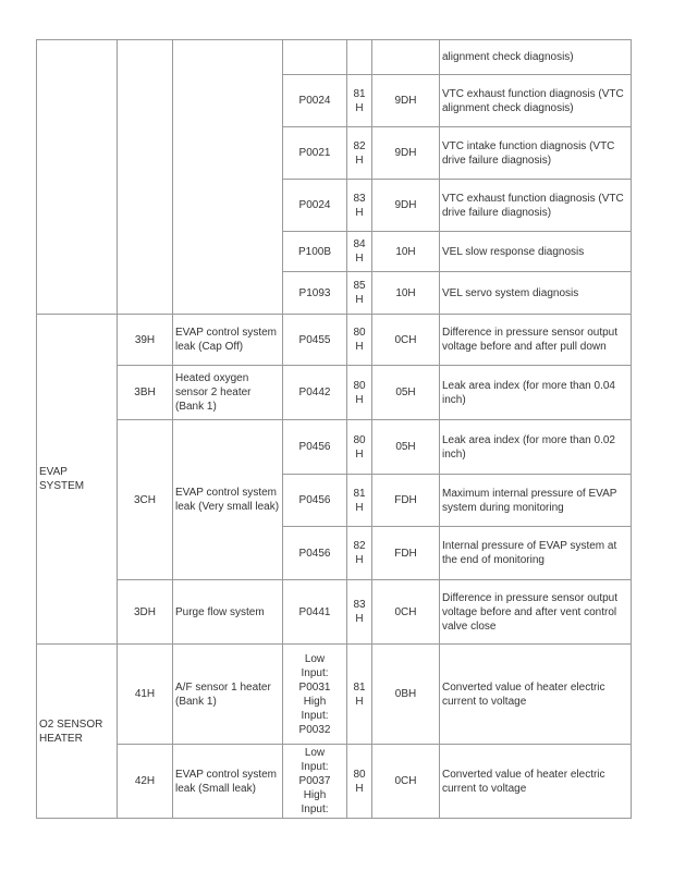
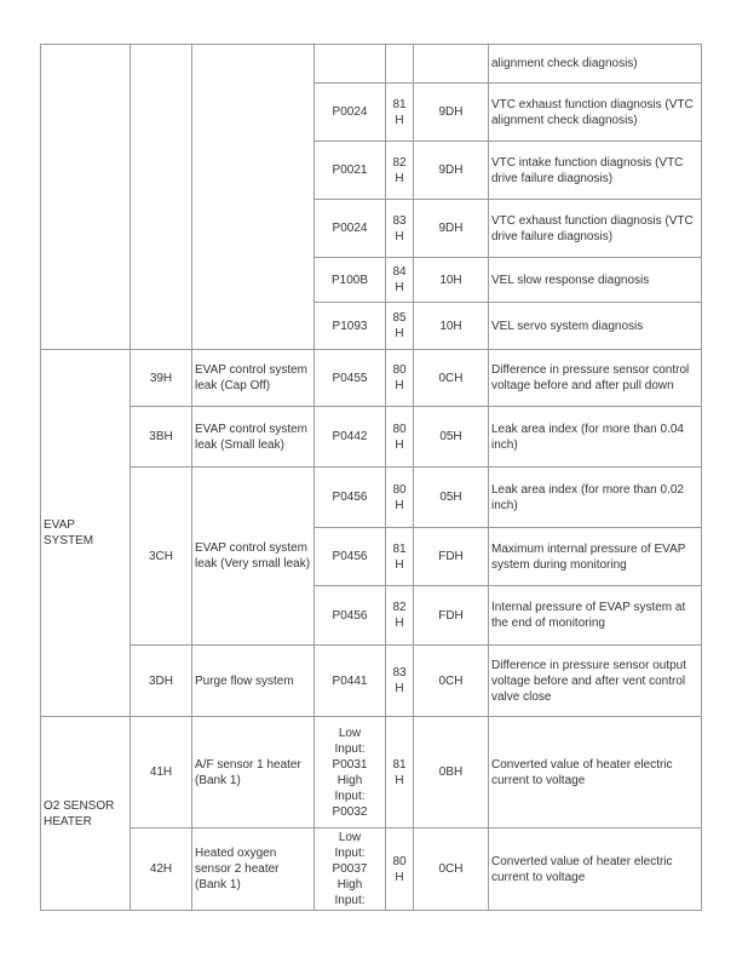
  						alignment check diagnosis)
  P0024	81H	9DH	VTC exhaust function diagnosis (VTC alignment check diagnosis)
  P0021	82H	9DH	VTC intake function diagnosis (VTC drive failure diagnosis)
  P0024	83H	9DH	VTC exhaust function diagnosis (VTC drive failure diagnosis)
  P100B	84H	10H	VEL slow response diagnosis
  P1093	85H	10H	VEL servo system diagnosis
- EVAP SYSTEM	39H	EVAP control system leak (Cap Off)	P0455	80H	0CH	Difference in pressure sensor output voltage before and after pull down
+ EVAP SYSTEM	39H	EVAP control system leak (Cap Off)	P0455	80H	0CH	Difference in pressure sensor control voltage before and after pull down
- 3BH	Heated oxygen sensor 2 heater (Bank 1)	P0442	80H	05H	Leak area index (for more than 0.04 inch)
+ 3BH	EVAP control system leak (Small leak)	P0442	80H	05H	Leak area index (for more than 0.04 inch)
  3CH	EVAP control system leak (Very small leak)	P0456	80H	05H	Leak area index (for more than 0.02 inch)
  P0456	81H	FDH	Maximum internal pressure of EVAP system during monitoring
  P0456	82H	FDH	Internal pressure of EVAP system at the end of monitoring
  3DH	Purge flow system	P0441	83H	0CH	Difference in pressure sensor output voltage before and after vent control valve close
  O2 SENSOR HEATER	41H	A/F sensor 1 heater (Bank 1)	Low Input: P0031 High Input: P0032	81H	0BH	Converted value of heater electric current to voltage
- 42H	EVAP control system leak (Small leak)	Low Input: P0037 High Input:	80H	0CH	Converted value of heater electric current to voltage
+ 42H	Heated oxygen sensor 2 heater (Bank 1)	Low Input: P0037 High Input:	80H	0CH	Converted value of heater electric current to voltage
